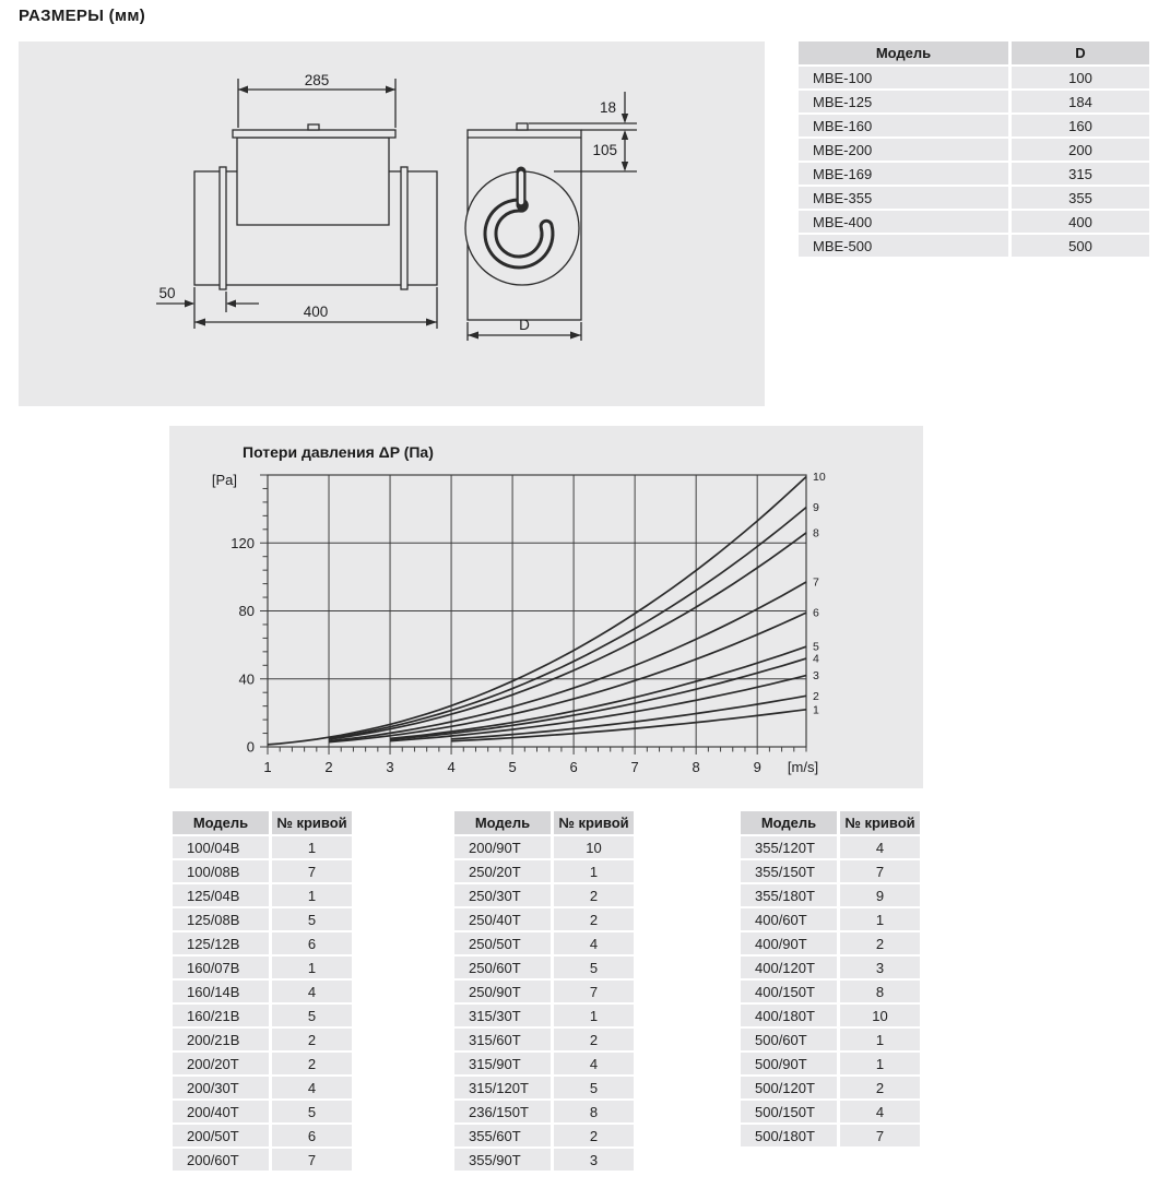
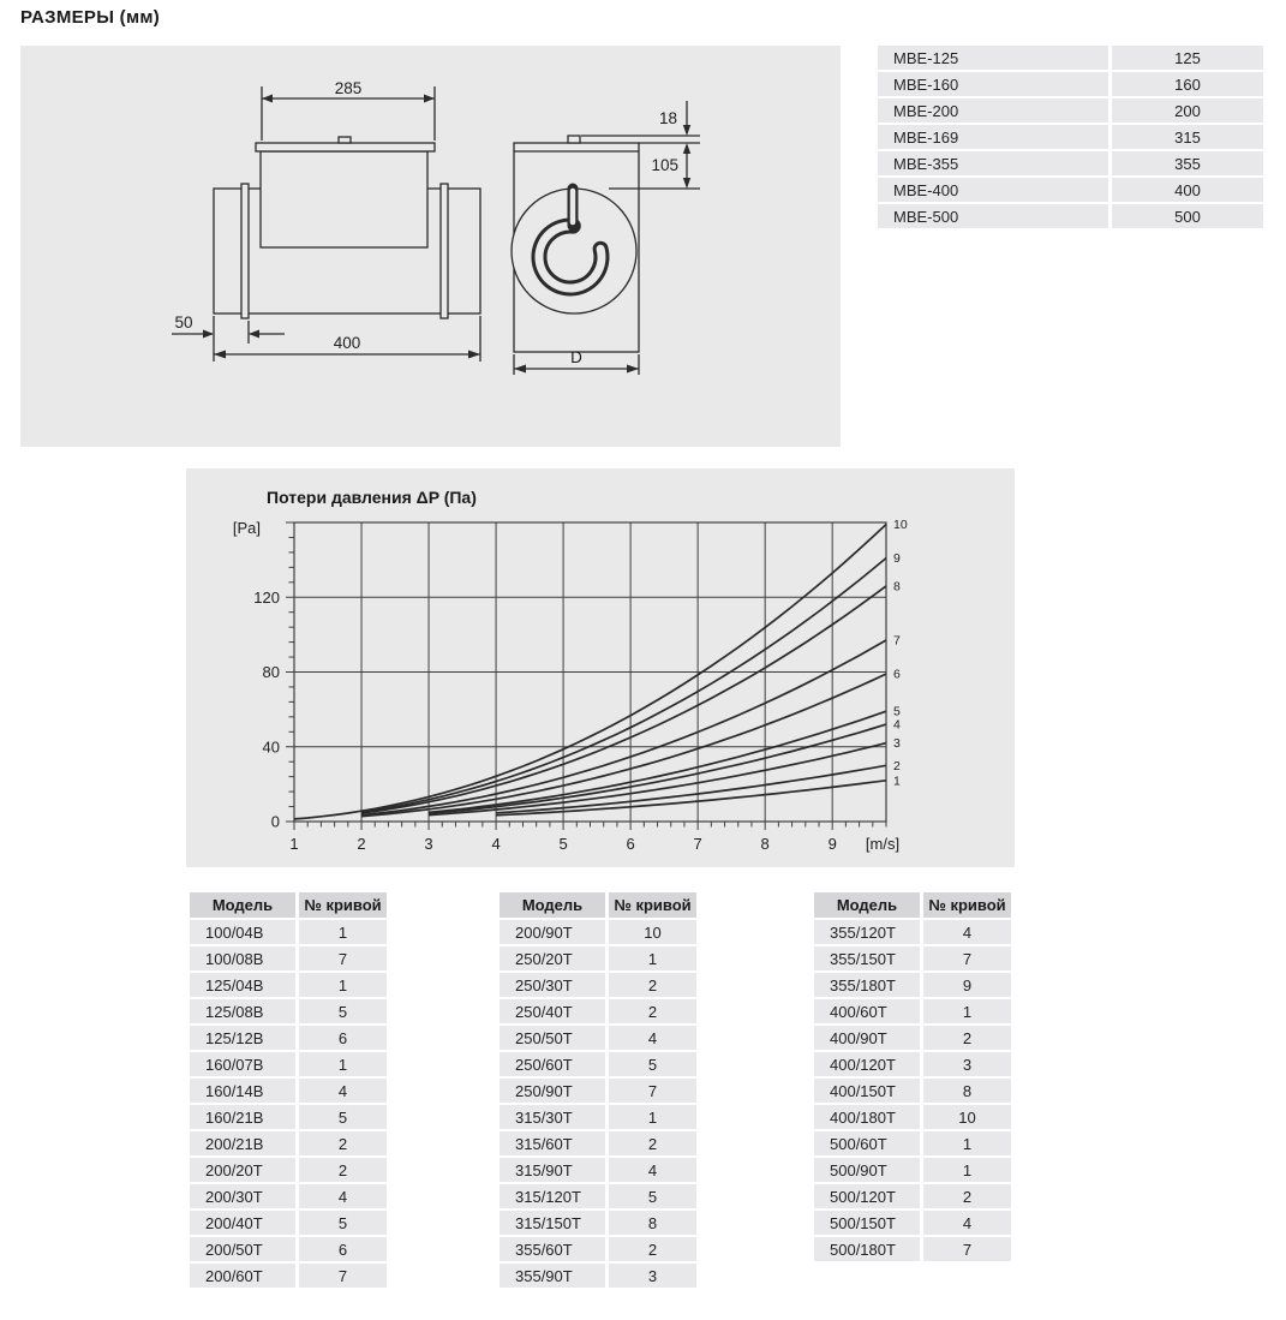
  РАЗМЕРЫ (мм)
  285
  50
  400
  18
  105
  D
- Модель	D
- MBE-100	100
- MBE-125	184
+ MBE-125	125
  MBE-160	160
  MBE-200	200
  MBE-169	315
  MBE-355	355
  MBE-400	400
  MBE-500	500
  Потери давления ΔP (Па)
  1
  2
  3
  4
  5
  6
  7
  8
  9
  0
  40
  80
  120
  [m/s]
  [Pa]
  1
  2
  3
  4
  5
  6
  7
  8
  9
  10
  Модель	№ кривой
  100/04B	1
  100/08B	7
  125/04B	1
  125/08B	5
  125/12B	6
  160/07B	1
  160/14B	4
  160/21B	5
  200/21B	2
  200/20T	2
  200/30T	4
  200/40T	5
  200/50T	6
  200/60T	7
  Модель	№ кривой
  200/90T	10
  250/20T	1
  250/30T	2
  250/40T	2
  250/50T	4
  250/60T	5
  250/90T	7
  315/30T	1
  315/60T	2
  315/90T	4
  315/120T	5
- 236/150T	8
+ 315/150T	8
  355/60T	2
  355/90T	3
  Модель	№ кривой
  355/120T	4
  355/150T	7
  355/180T	9
  400/60T	1
  400/90T	2
  400/120T	3
  400/150T	8
  400/180T	10
  500/60T	1
  500/90T	1
  500/120T	2
  500/150T	4
  500/180T	7
